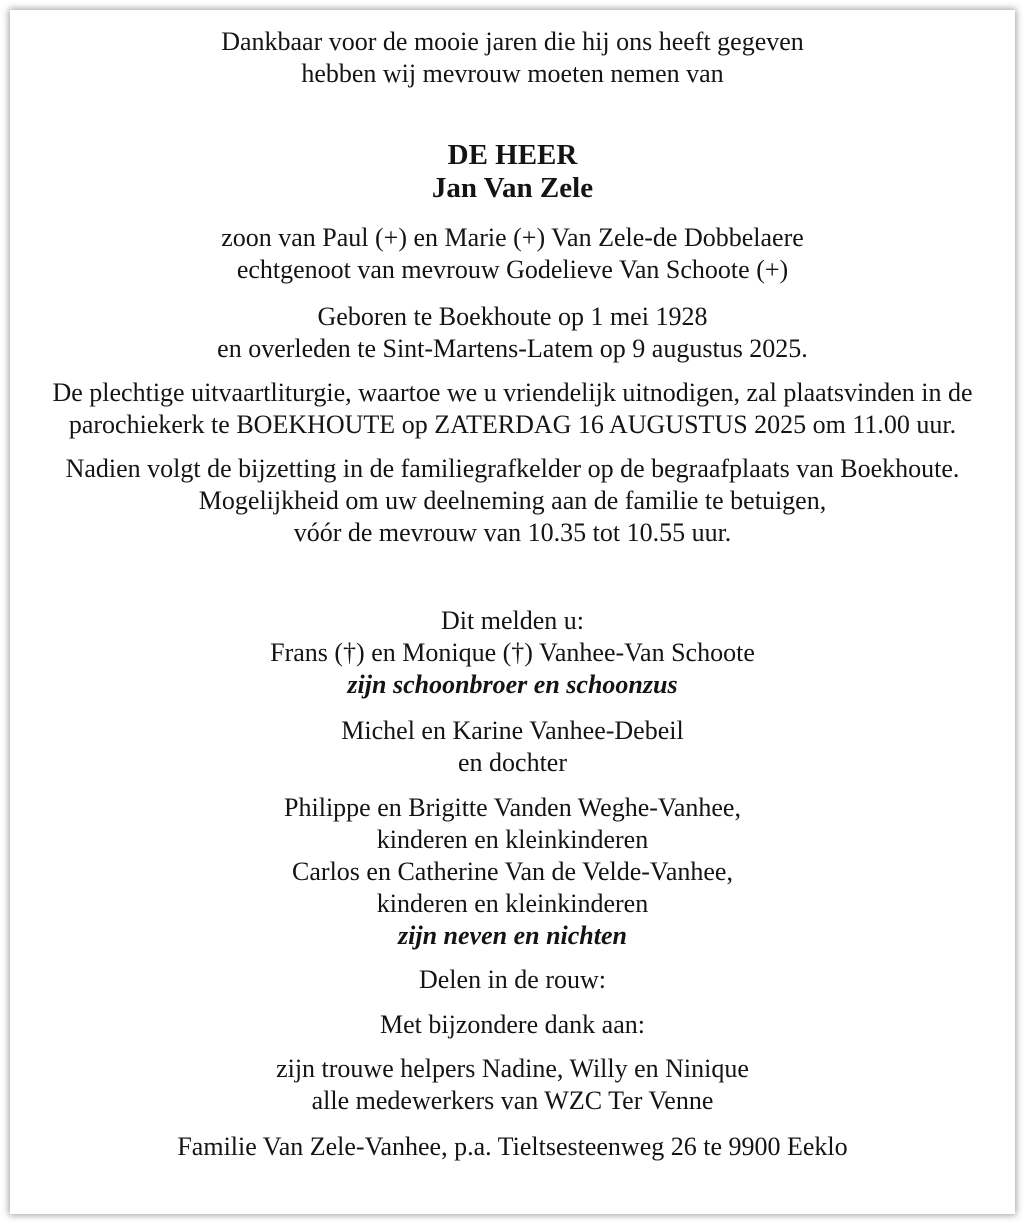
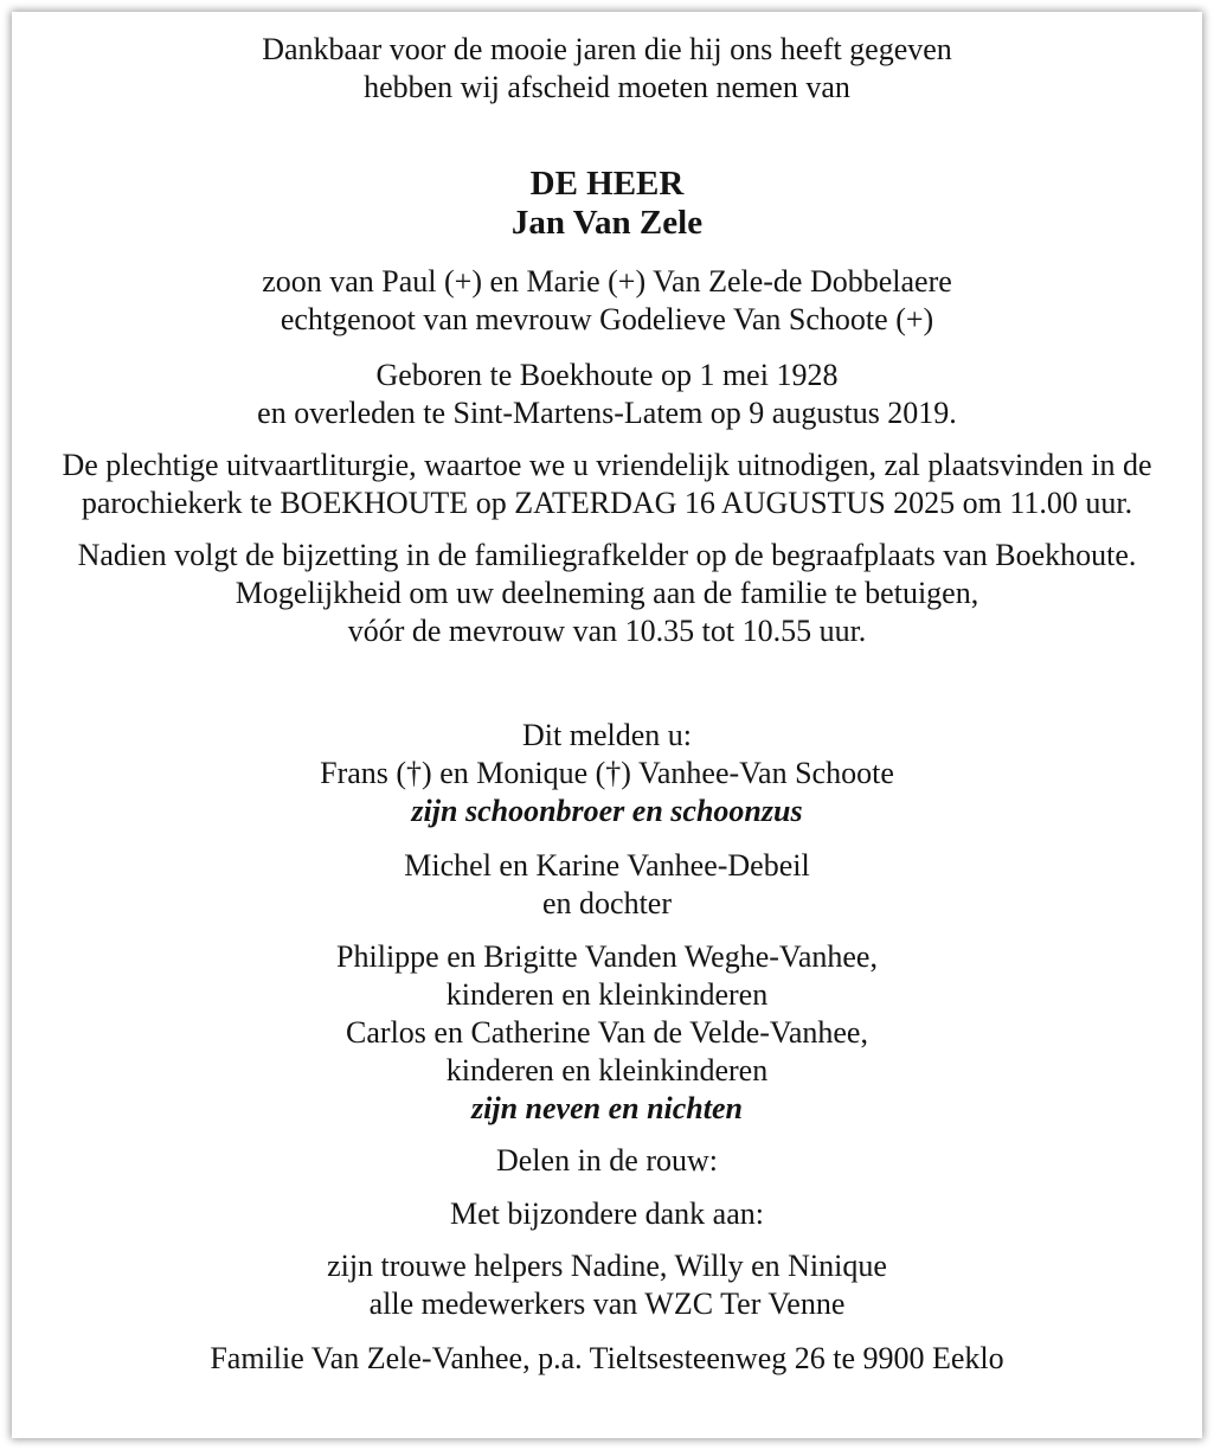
  Dankbaar voor de mooie jaren die hij ons heeft gegeven
- hebben wij mevrouw moeten nemen van
+ hebben wij afscheid moeten nemen van
  DE HEER
  Jan Van Zele
  zoon van Paul (+) en Marie (+) Van Zele-de Dobbelaere
  echtgenoot van mevrouw Godelieve Van Schoote (+)
  Geboren te Boekhoute op 1 mei 1928
- en overleden te Sint-Martens-Latem op 9 augustus 2025.
+ en overleden te Sint-Martens-Latem op 9 augustus 2019.
  De plechtige uitvaartliturgie, waartoe we u vriendelijk uitnodigen, zal plaatsvinden in de
  parochiekerk te BOEKHOUTE op ZATERDAG 16 AUGUSTUS 2025 om 11.00 uur.
  Nadien volgt de bijzetting in de familiegrafkelder op de begraafplaats van Boekhoute.
  Mogelijkheid om uw deelneming aan de familie te betuigen,
  vóór de mevrouw van 10.35 tot 10.55 uur.
  Dit melden u:
  Frans (†) en Monique (†) Vanhee-Van Schoote
  zijn schoonbroer en schoonzus
  Michel en Karine Vanhee-Debeil
  en dochter
  Philippe en Brigitte Vanden Weghe-Vanhee,
  kinderen en kleinkinderen
  Carlos en Catherine Van de Velde-Vanhee,
  kinderen en kleinkinderen
  zijn neven en nichten
  Delen in de rouw:
  Met bijzondere dank aan:
  zijn trouwe helpers Nadine, Willy en Ninique
  alle medewerkers van WZC Ter Venne
  Familie Van Zele-Vanhee, p.a. Tieltsesteenweg 26 te 9900 Eeklo
